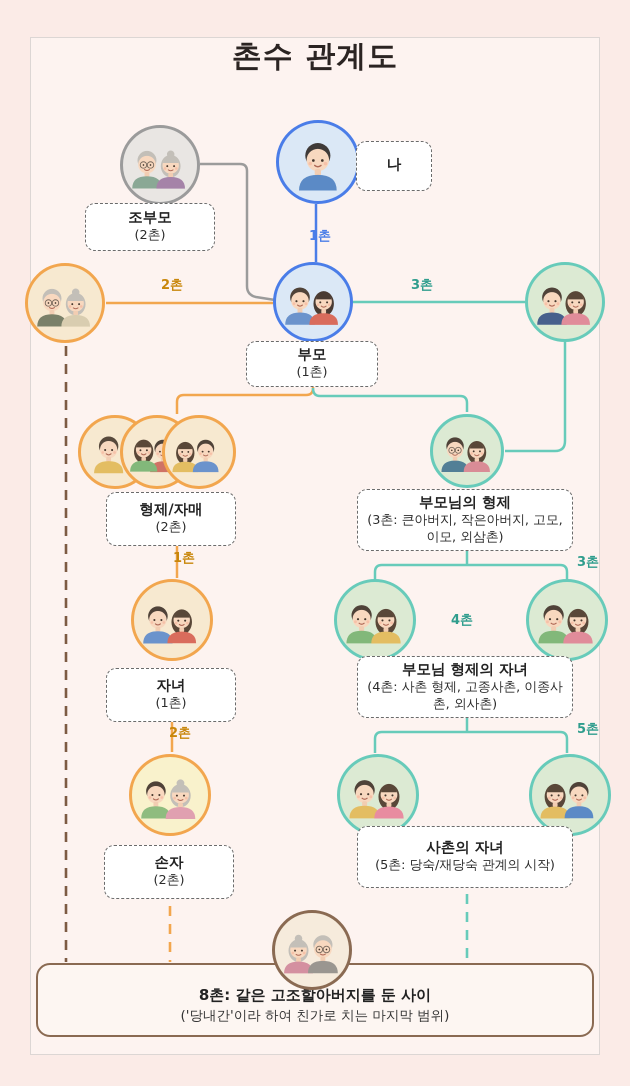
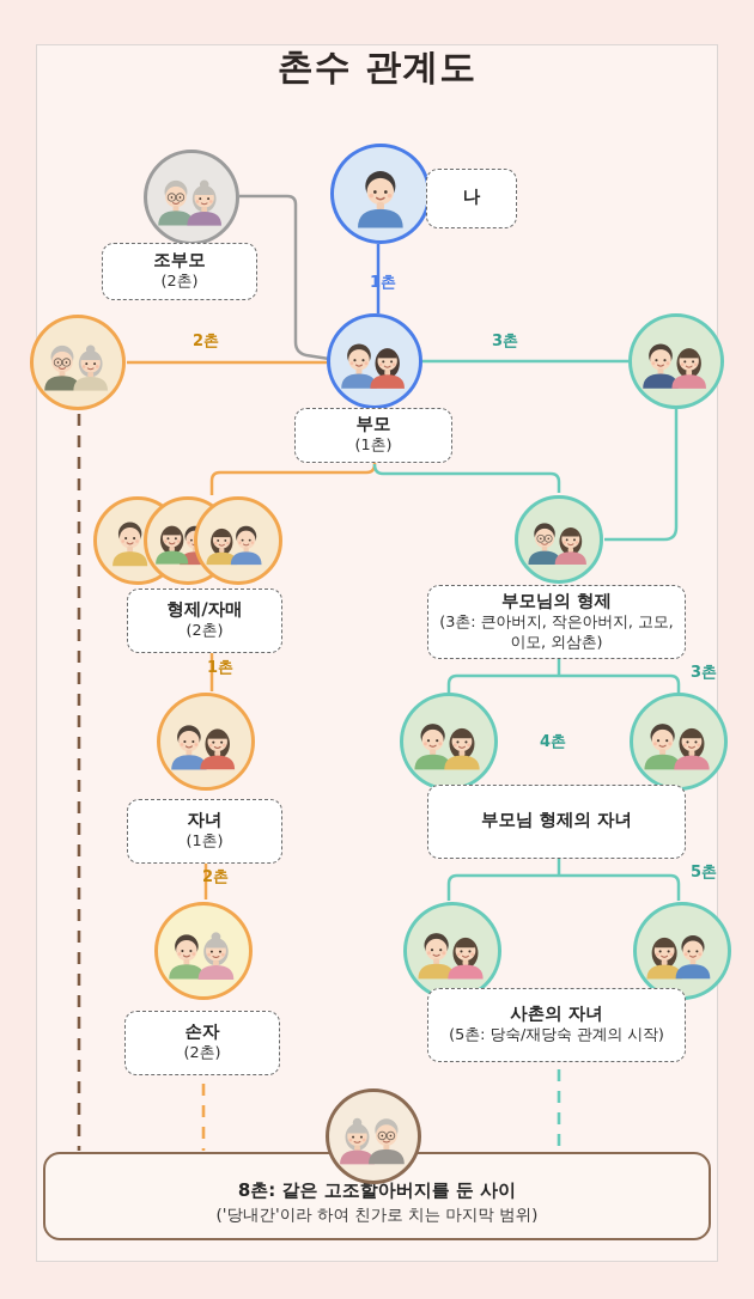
  촌수 관계도
  나
  조부모
  (2촌)
  부모
  (1촌)
  형제/자매
  (2촌)
  부모님의 형제
  (3촌: 큰아버지, 작은아버지, 고모, 이모, 외삼촌)
  자녀
  (1촌)
  부모님 형제의 자녀
- (4촌: 사촌 형제, 고종사촌, 이종사촌, 외사촌)
  손자
  (2촌)
  사촌의 자녀
  (5촌: 당숙/재당숙 관계의 시작)
  1촌
  2촌
  3촌
  1촌
  2촌
  3촌
  4촌
  5촌
  8촌: 같은 고조할아버지를 둔 사이
  ('당내간'이라 하여 친가로 치는 마지막 범위)
